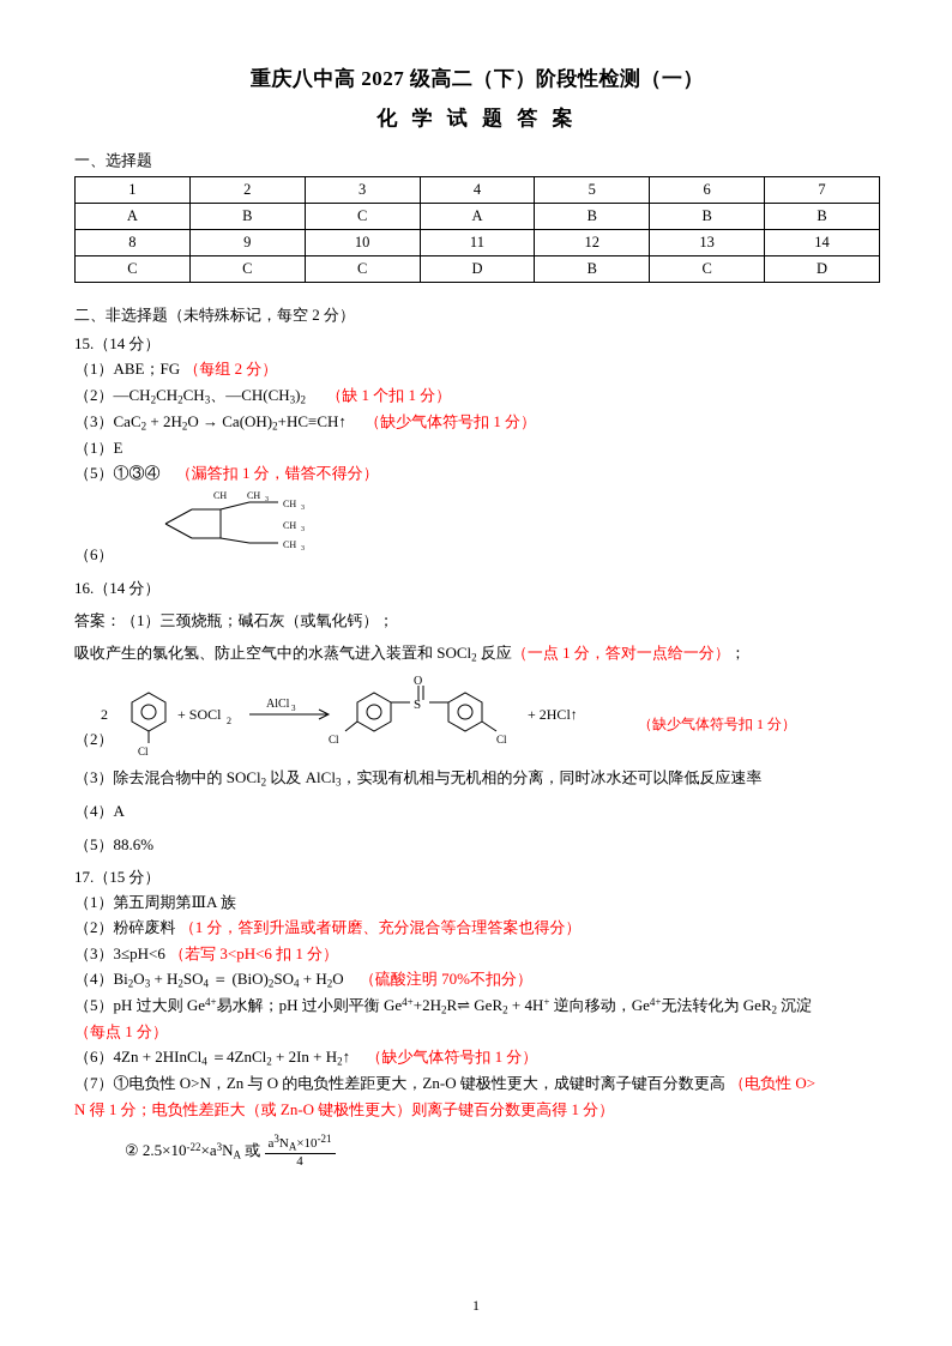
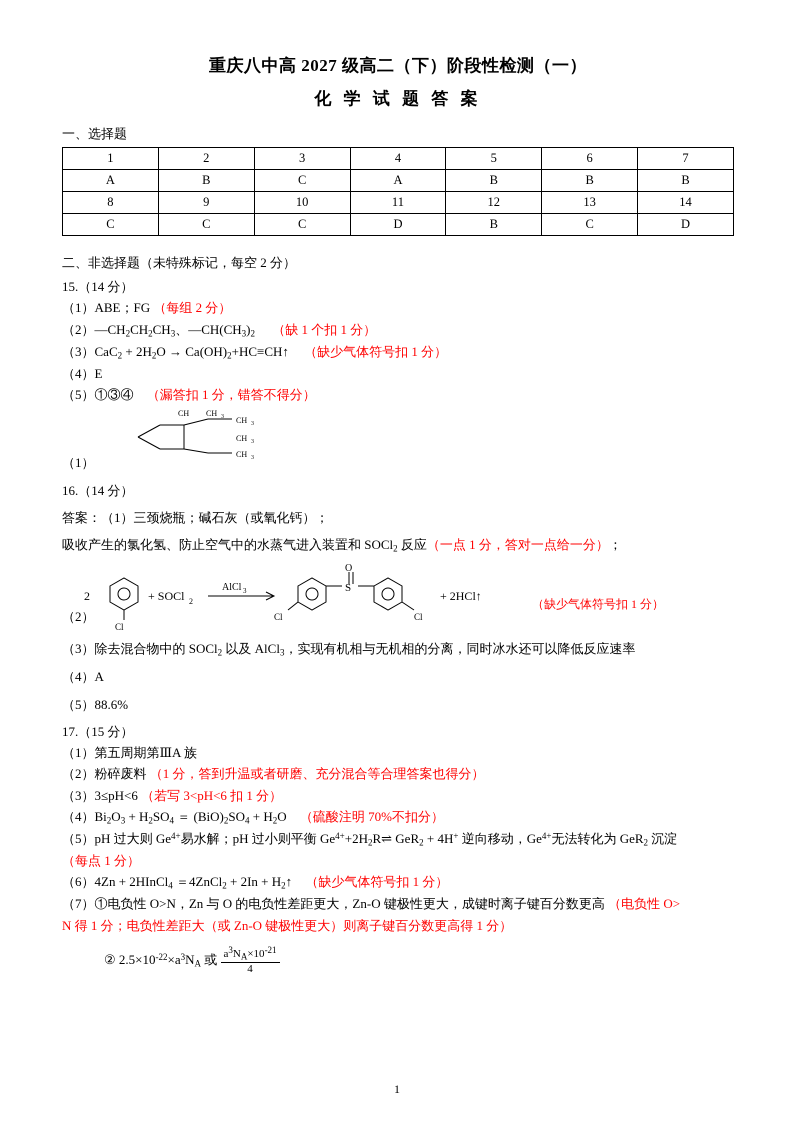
  重庆八中高 2027 级高二（下）阶段性检测（一）
  化 学 试 题 答 案
  一、选择题
  1	2	3	4	5	6	7
  A	B	C	A	B	B	B
  8	9	10	11	12	13	14
  C	C	C	D	B	C	D
  二、非选择题（未特殊标记，每空 2 分）
  15.（14 分）
  （1）ABE；FG （每组 2 分）
  （2）—CH2CH2CH3、—CH(CH3)2 （缺 1 个扣 1 分）
  （3）CaC2 + 2H2O → Ca(OH)2+HC≡CH↑ （缺少气体符号扣 1 分）
- （1）E
+ （4）E
  （5）①③④ （漏答扣 1 分，错答不得分）
  CH
  CH
  CH
  CH
  CH
- （6）
+ （1）
  16.（14 分）
  答案：（1）三颈烧瓶；碱石灰（或氧化钙）；
  吸收产生的氯化氢、防止空气中的水蒸气进入装置和 SOCl2 反应（一点 1 分，答对一点给一分）；
  2
  Cl
  + SOCl
  2
  AlCl
  3
  S
  O
  Cl
  Cl
  + 2HCl↑
  （缺少气体符号扣 1 分）
  （2）
  （3）除去混合物中的 SOCl2 以及 AlCl3，实现有机相与无机相的分离，同时冰水还可以降低反应速率
  （4）A
  （5）88.6%
  17.（15 分）
  （1）第五周期第ⅢA 族
  （2）粉碎废料 （1 分，答到升温或者研磨、充分混合等合理答案也得分）
  （3）3≤pH<6 （若写 3<pH<6 扣 1 分）
  （4）Bi2O3 + H2SO4 ＝ (BiO)2SO4 + H2O （硫酸注明 70%不扣分）
  （5）pH 过大则 Ge4+易水解；pH 过小则平衡 Ge4++2H2R⇌ GeR2 + 4H+ 逆向移动，Ge4+无法转化为 GeR2 沉淀
  （每点 1 分）
  （6）4Zn + 2HInCl4 ＝4ZnCl2 + 2In + H2↑ （缺少气体符号扣 1 分）
  （7）①电负性 O>N，Zn 与 O 的电负性差距更大，Zn-O 键极性更大，成键时离子键百分数更高 （电负性 O>
  N 得 1 分；电负性差距大（或 Zn-O 键极性更大）则离子键百分数更高得 1 分）
  ② 2.5×10-22×a3NA 或
  a3NA×10-21
  4
  1
